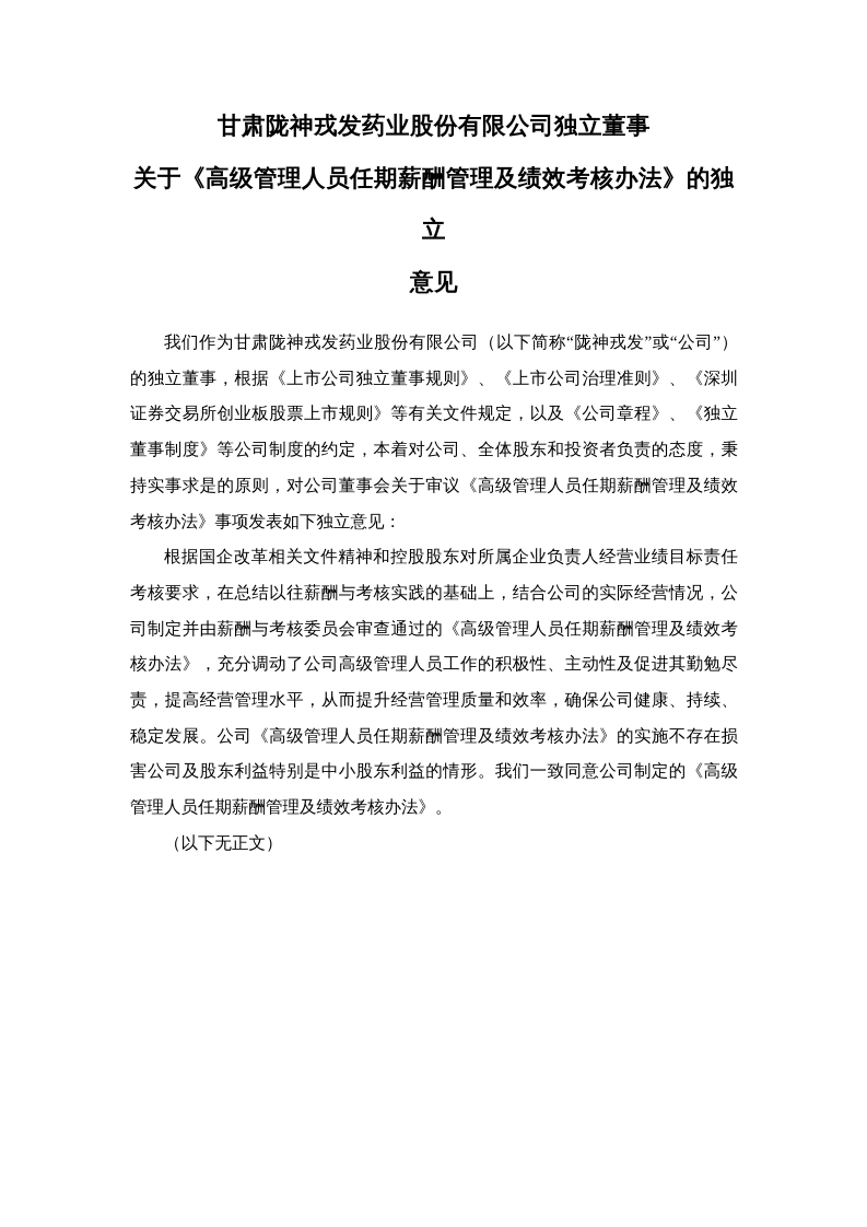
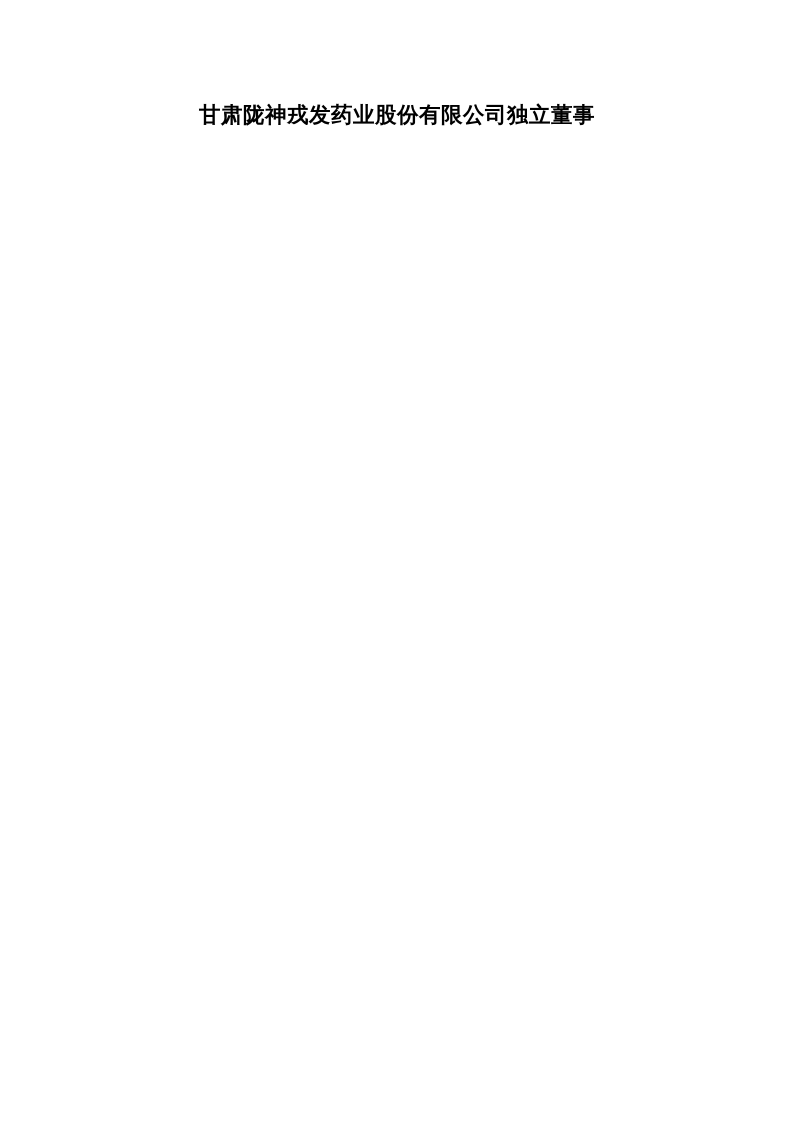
  甘肃陇神戎发药业股份有限公司独立董事
- 关于《高级管理人员任期薪酬管理及绩效考核办法》的独立
- 意见
- 我们作为甘肃陇神戎发药业股份有限公司（以下简称“陇神戎发”或“公司”） 的独立董事，根据《上市公司独立董事规则》、《上市公司治理准则》、《深圳证券交易所创业板股票上市规则》等有关文件规定，以及《公司章程》、《独立董事制度》等公司制度的约定，本着对公司、全体股东和投资者负责的态度，秉持实事求是的原则，对公司董事会关于审议《高级管理人员任期薪酬管理及绩效考核办法》事项发表如下独立意见：
- 根据国企改革相关文件精神和控股股东对所属企业负责人经营业绩目标责任考核要求，在总结以往薪酬与考核实践的基础上，结合公司的实际经营情况，公司制定并由薪酬与考核委员会审查通过的《高级管理人员任期薪酬管理及绩效考核办法》，充分调动了公司高级管理人员工作的积极性、主动性及促进其勤勉尽责，提高经营管理水平，从而提升经营管理质量和效率，确保公司健康、持续、稳定发展。公司《高级管理人员任期薪酬管理及绩效考核办法》的实施不存在损害公司及股东利益特别是中小股东利益的情形。我们一致同意公司制定的《高级管理人员任期薪酬管理及绩效考核办法》。
- （以下无正文）
